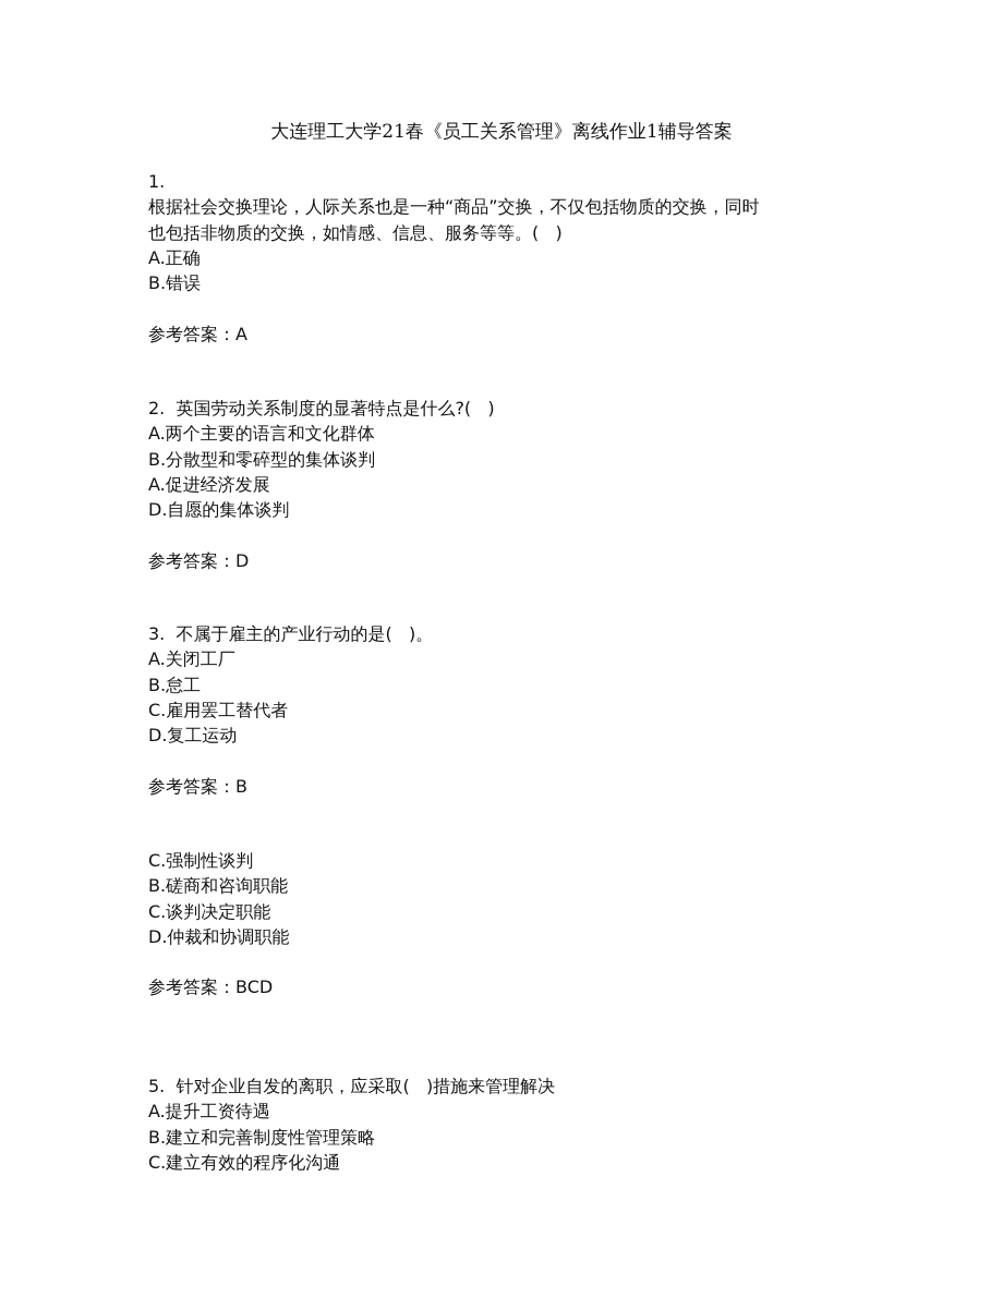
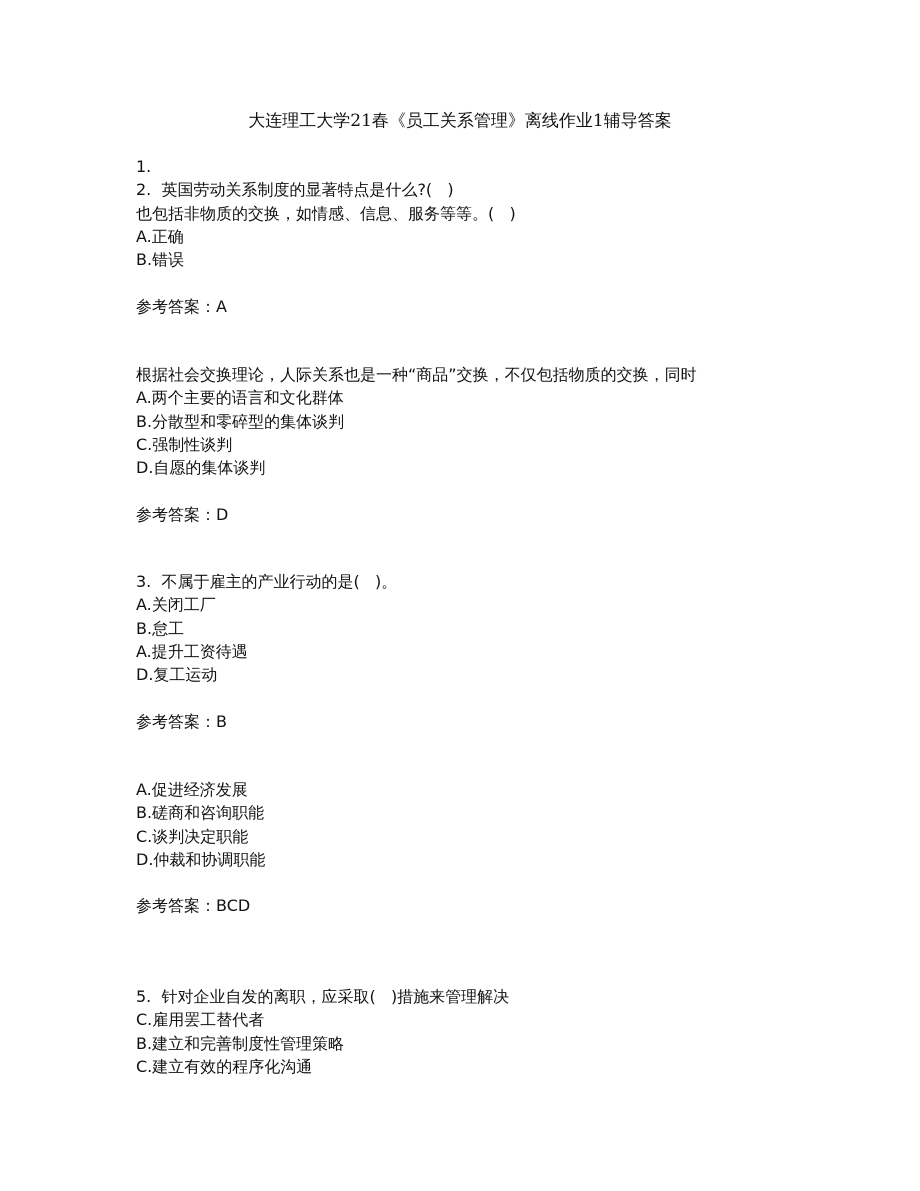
  大连理工大学21春《员工关系管理》离线作业1辅导答案
  1.
- 根据社会交换理论，人际关系也是一种“商品”交换，不仅包括物质的交换，同时
+ 2. 英国劳动关系制度的显著特点是什么?( )
  也包括非物质的交换，如情感、信息、服务等等。( )
  A.正确
  B.错误
  参考答案：A
- 2. 英国劳动关系制度的显著特点是什么?( )
+ 根据社会交换理论，人际关系也是一种“商品”交换，不仅包括物质的交换，同时
  A.两个主要的语言和文化群体
  B.分散型和零碎型的集体谈判
- A.促进经济发展
+ C.强制性谈判
  D.自愿的集体谈判
  参考答案：D
  3. 不属于雇主的产业行动的是( )。
  A.关闭工厂
  B.怠工
- C.雇用罢工替代者
+ A.提升工资待遇
  D.复工运动
  参考答案：B
- C.强制性谈判
+ A.促进经济发展
  B.磋商和咨询职能
  C.谈判决定职能
  D.仲裁和协调职能
  参考答案：BCD
  5. 针对企业自发的离职，应采取( )措施来管理解决
- A.提升工资待遇
+ C.雇用罢工替代者
  B.建立和完善制度性管理策略
  C.建立有效的程序化沟通
